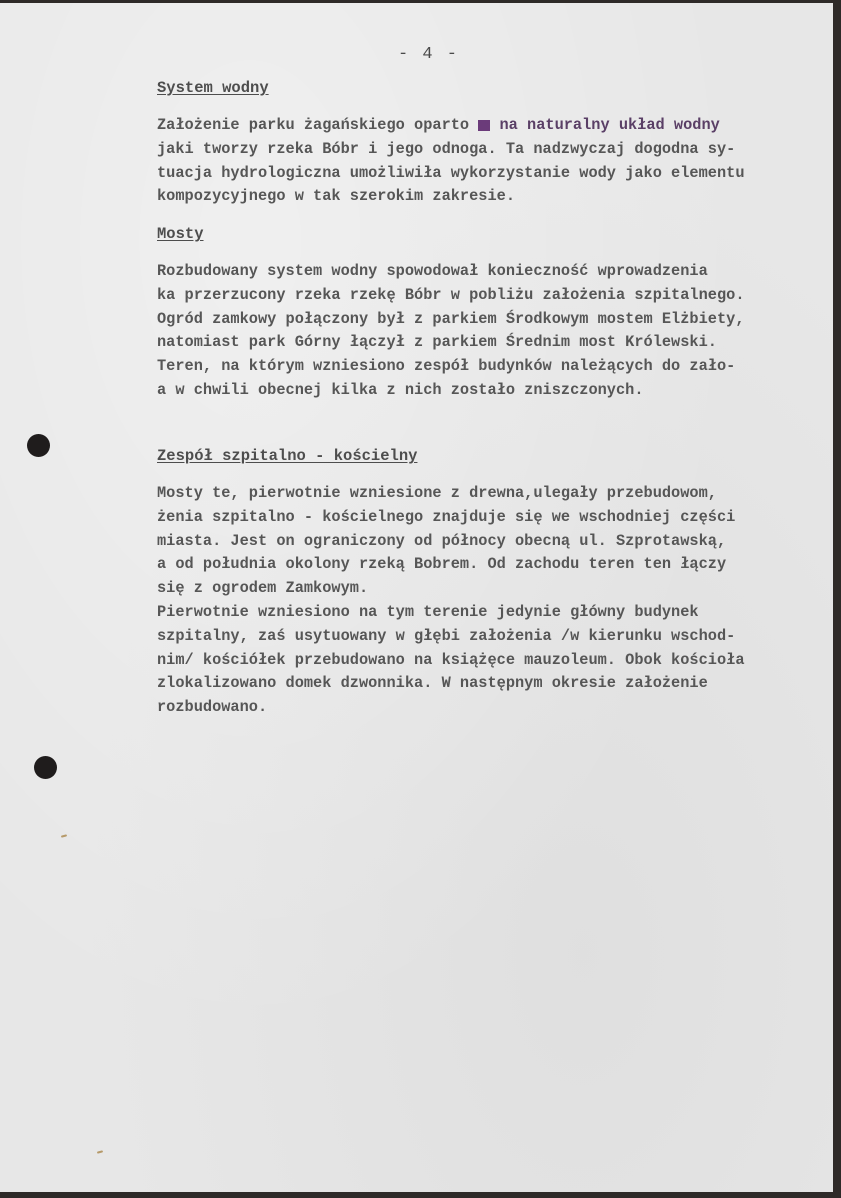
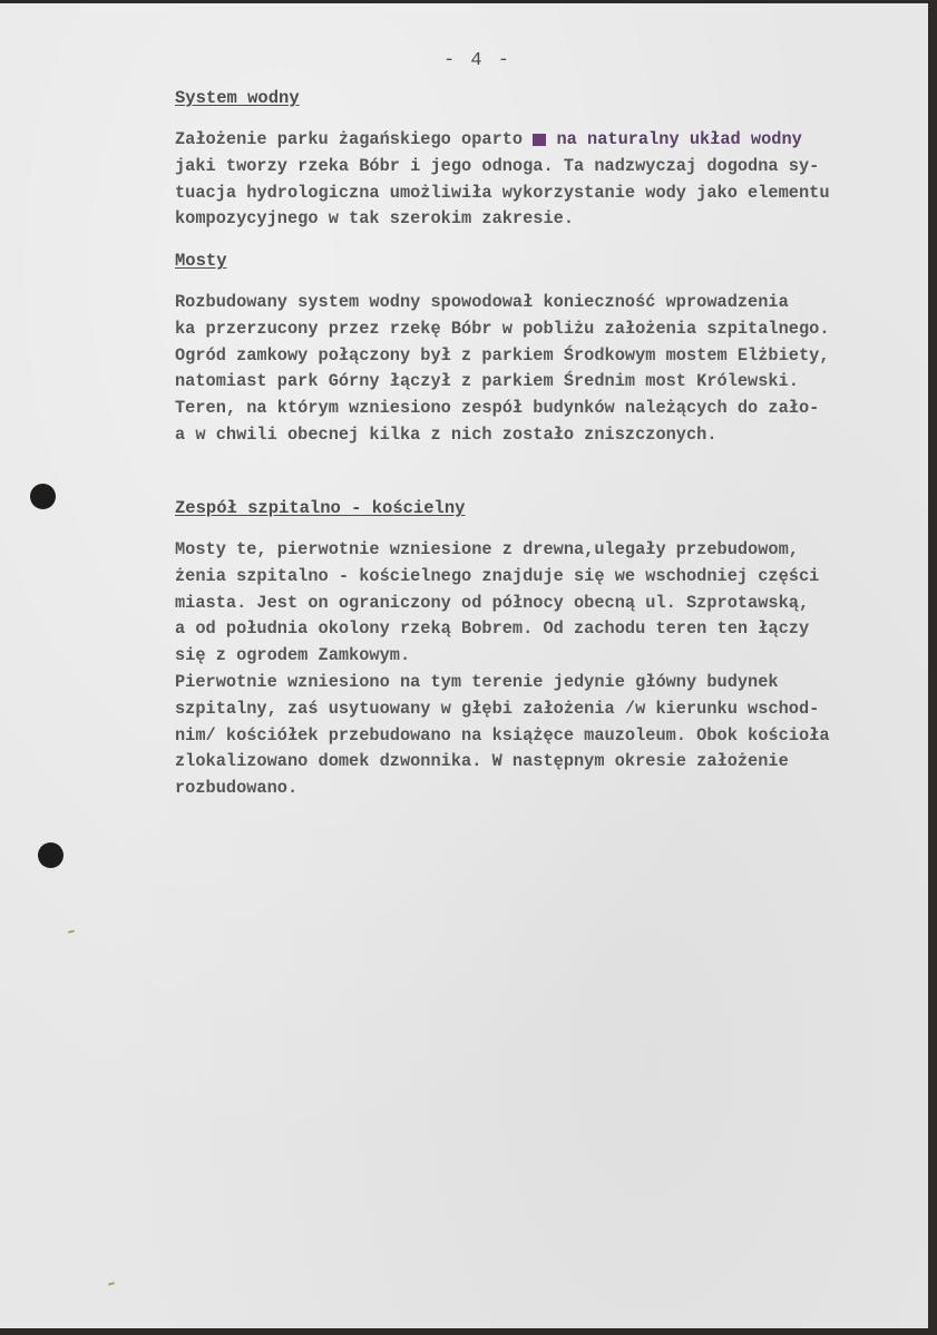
  - 4 -
  System wodny
  Założenie parku żagańskiego oparto na na naturalny układ wodny
  jaki tworzy rzeka Bóbr i jego odnoga. Ta nadzwyczaj dogodna sy-
  tuacja hydrologiczna umożliwiła wykorzystanie wody jako elementu
  kompozycyjnego w tak szerokim zakresie.
  Mosty
  Rozbudowany system wodny spowodował konieczność wprowadzenia
- ka przerzucony rzeka rzekę Bóbr w pobliżu założenia szpitalnego.
+ ka przerzucony przez rzekę Bóbr w pobliżu założenia szpitalnego.
  Ogród zamkowy połączony był z parkiem Środkowym mostem Elżbiety,
  natomiast park Górny łączył z parkiem Średnim most Królewski.
  Teren, na którym wzniesiono zespół budynków należących do zało-
  a w chwili obecnej kilka z nich zostało zniszczonych.
  Zespół szpitalno - kościelny
  Mosty te, pierwotnie wzniesione z drewna,ulegały przebudowom,
  żenia szpitalno - kościelnego znajduje się we wschodniej części
  miasta. Jest on ograniczony od północy obecną ul. Szprotawską,
  a od południa okolony rzeką Bobrem. Od zachodu teren ten łączy
  się z ogrodem Zamkowym.
  Pierwotnie wzniesiono na tym terenie jedynie główny budynek
  szpitalny, zaś usytuowany w głębi założenia /w kierunku wschod-
  nim/ kościółek przebudowano na książęce mauzoleum. Obok kościoła
  zlokalizowano domek dzwonnika. W następnym okresie założenie
  rozbudowano.
